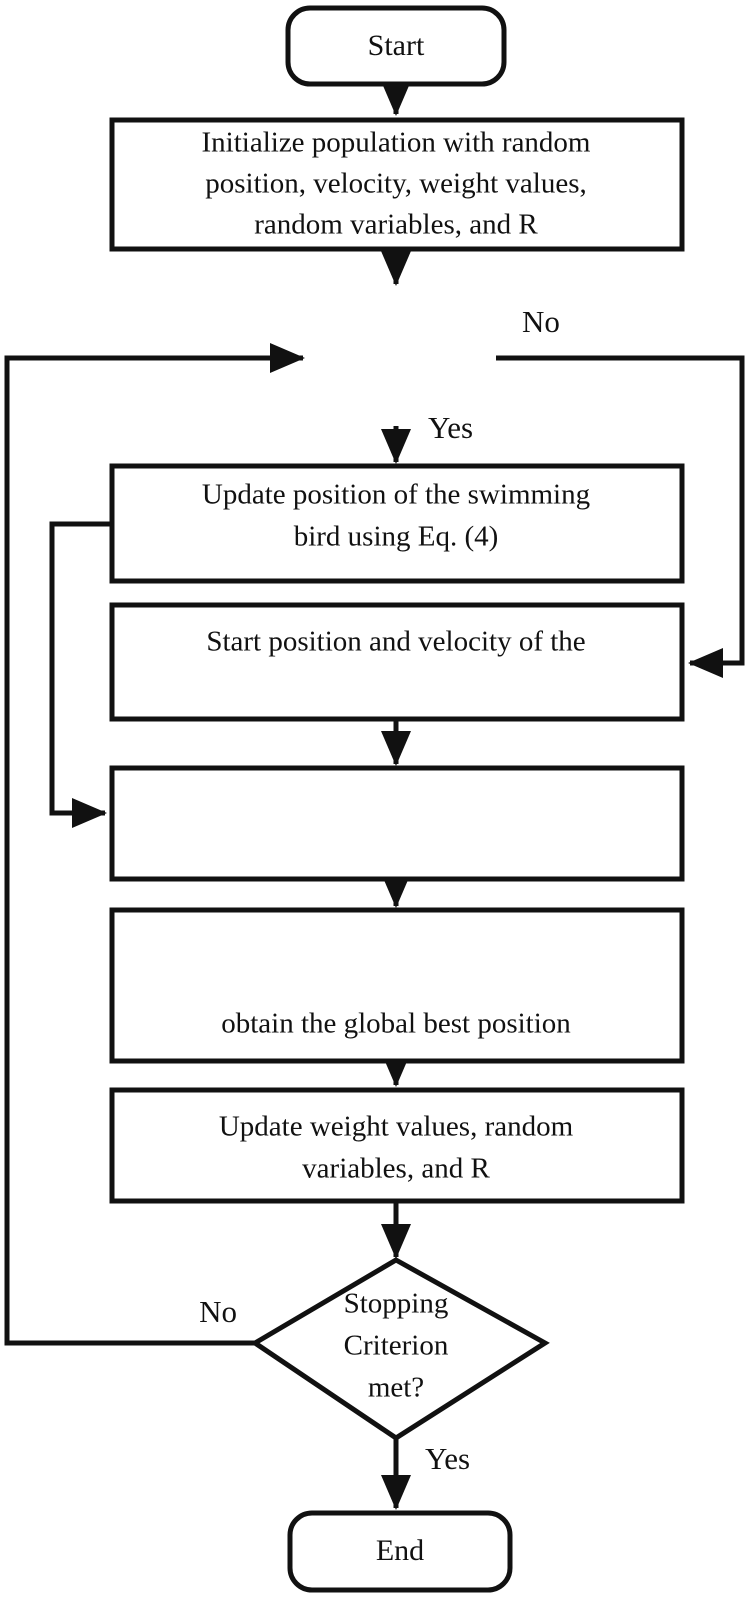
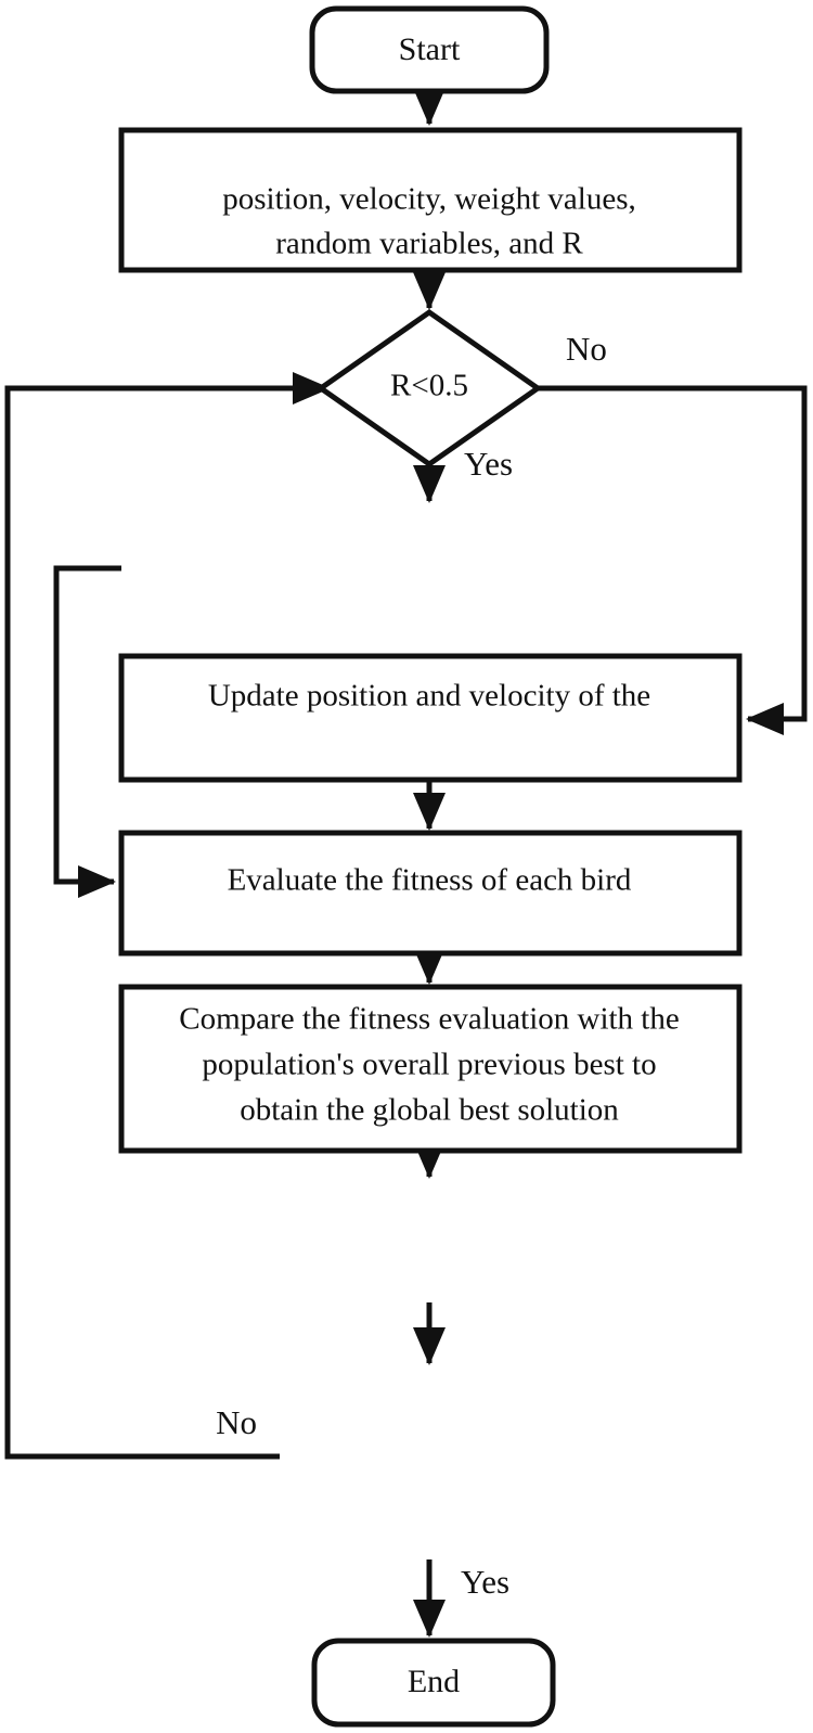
  Start
- Initialize population with random
  position, velocity, weight values,
  random variables, and R
+ R<0.5
  No
  Yes
- Update position of the swimming
- bird using Eq. (4)
- Start position and velocity of the
+ Update position and velocity of the
+ Evaluate the fitness of each bird
+ Compare the fitness evaluation with the
+ population's overall previous best to
- obtain the global best position
+ obtain the global best solution
- Update weight values, random
- variables, and R
- Stopping
- Criterion
- met?
  No
  Yes
  End
